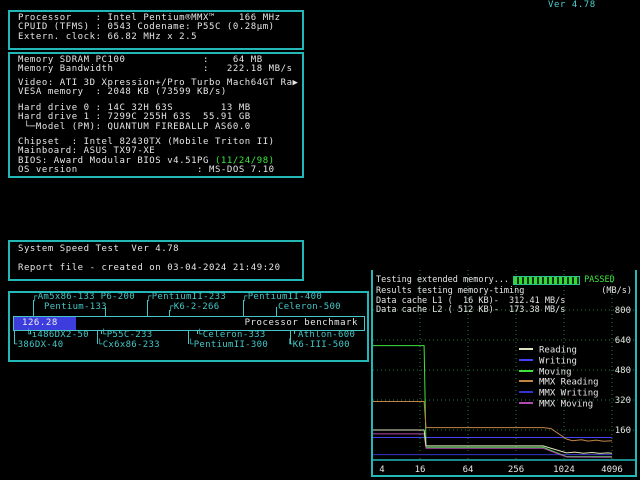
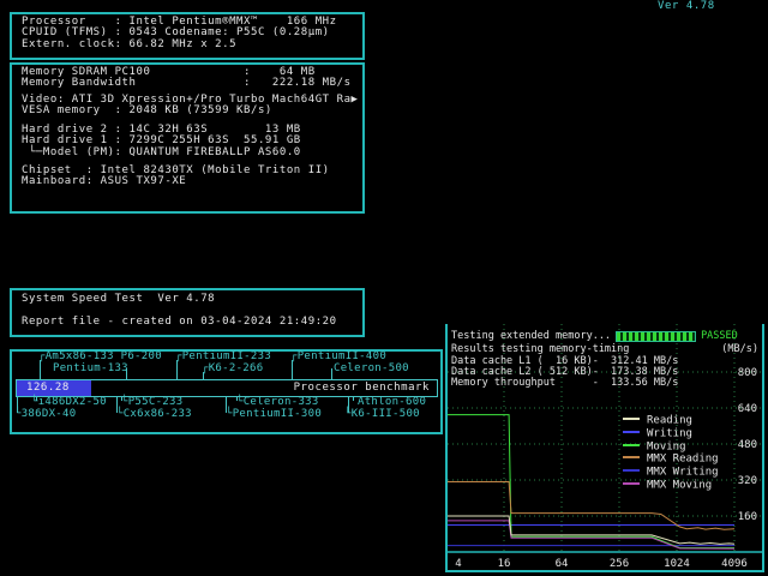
  Ver 4.78
  Processor : Intel Pentium®MMX™ 166 MHz
  CPUID (TFMS) : 0543 Codename: P55C (0.28µm)
  Extern. clock: 66.82 MHz x 2.5
  Memory SDRAM PC100 : 64 MB
  Memory Bandwidth : 222.18 MB/s
  Video: ATI 3D Xpression+/Pro Turbo Mach64GT Ra▶
  VESA memory : 2048 KB (73599 KB/s)
- Hard drive 0 : 14C 32H 63S 13 MB
+ Hard drive 2 : 14C 32H 63S 13 MB
  Hard drive 1 : 7299C 255H 63S 55.91 GB
  └─Model (PM): QUANTUM FIREBALLP AS60.0
  Chipset : Intel 82430TX (Mobile Triton II)
  Mainboard: ASUS TX97-XE
- BIOS: Award Modular BIOS v4.51PG (11/24/98)
- OS version : MS-DOS 7.10
  System Speed Test Ver 4.78
  Report file - created on 03-04-2024 21:49:20
  126.28
  Processor benchmark
  160
  320
  480
  640
  800
  4
  16
  64
  256
  1024
  4096
  Reading
  Writing
  Moving
  MMX Reading
  MMX Writing
  MMX Moving
  Testing extended memory...
  PASSED
  Results testing memory-timing
  (MB/s)
  Data cache L1 ( 16 KB)- 312.41 MB/s
  Data cache L2 ( 512 KB)- 173.38 MB/s
+ Memory throughput - 133.56 MB/s
  ┌Am5x86-133 P6-200
  ┌PentiumII-233
  ┌PentiumII-400
  Pentium-13
  ┌K6-2-266
  Celeron-500
  └i486DX2-50
  └P55C-233
  └Celeron-333
  Athlon-600
  └386DX-40
  └Cx6x86-233
  └PentiumII-300
  └K6-III-500
